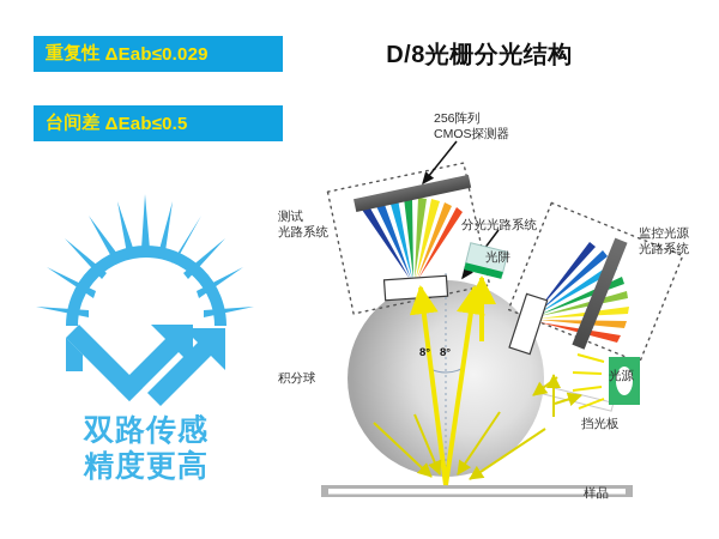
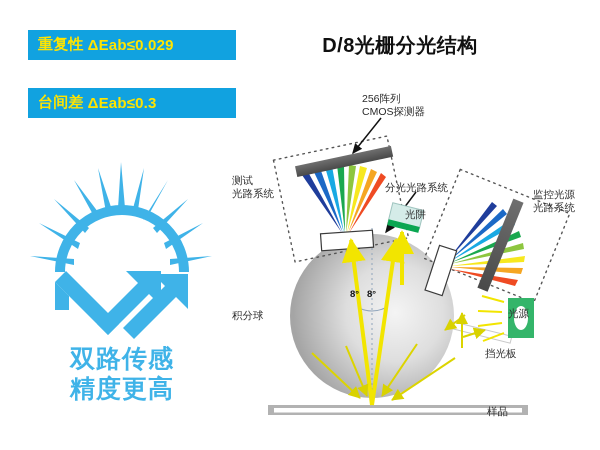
  重复性
  ΔEab≤0.029
  台间差
- ΔEab≤0.5
+ ΔEab≤0.3
  双路传感
  精度更高
  D/8光栅分光结构
  256阵列
  CMOS探测器
  测试
  光路系统
  分光光路系统
  光阱
  监控光源
  光路系统
  积分球
  光源
  挡光板
  样品
  8°
  8°
